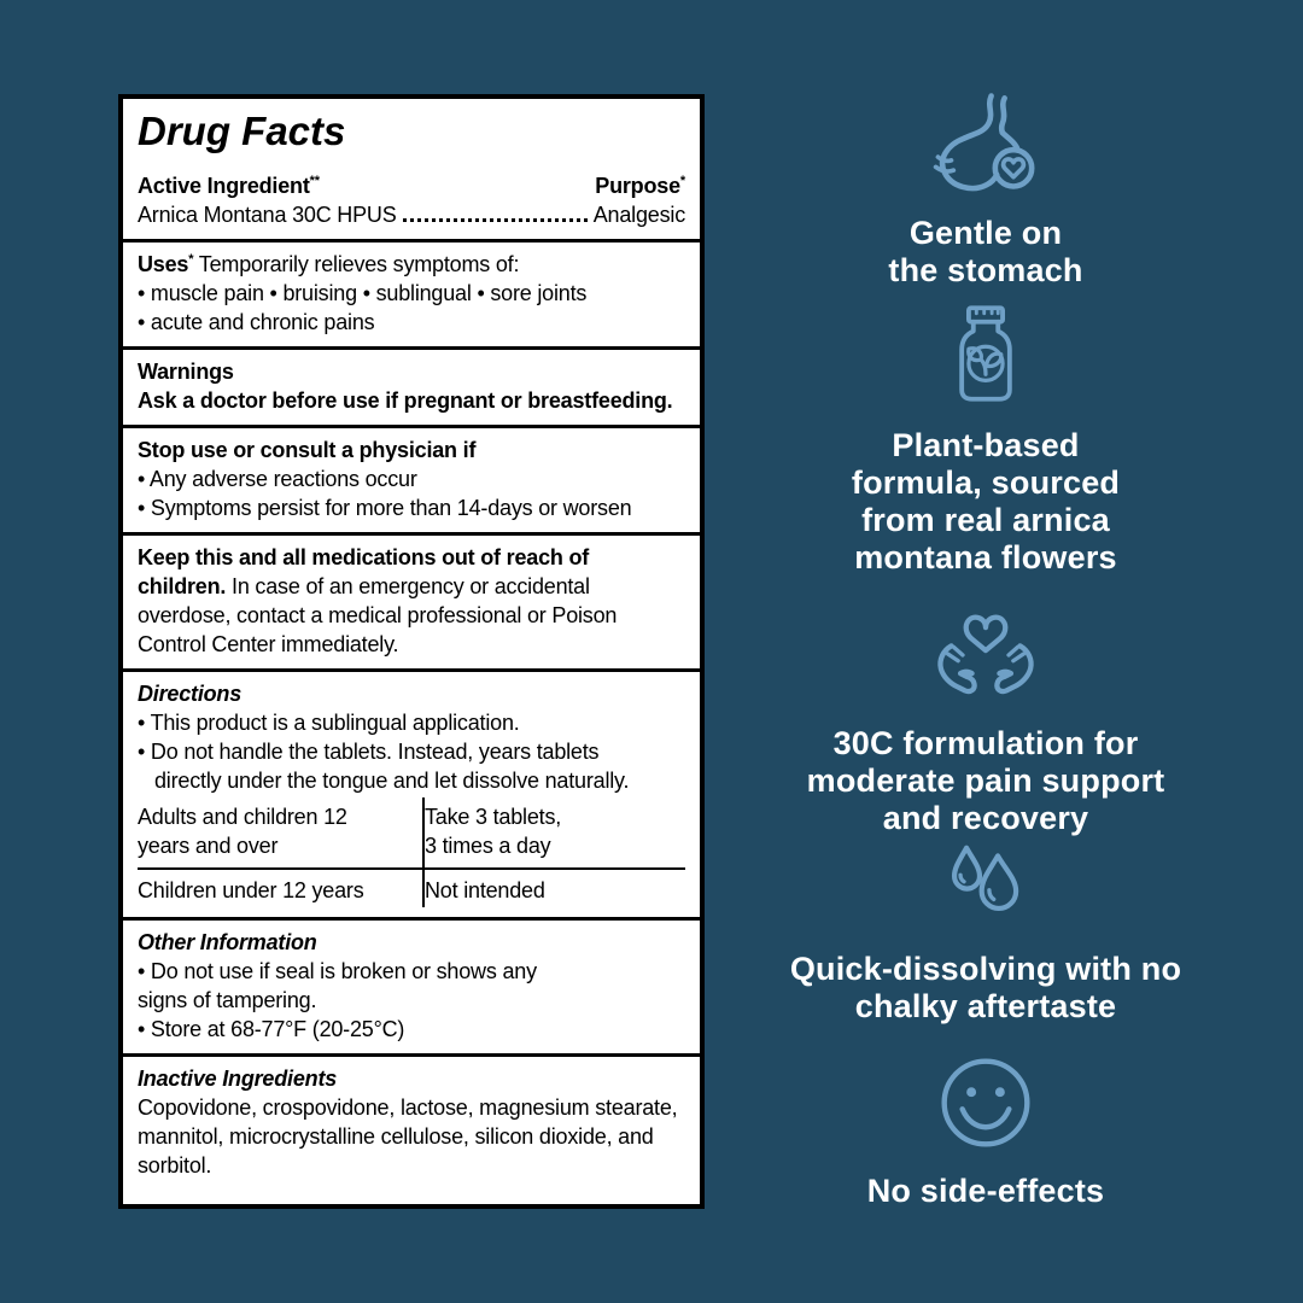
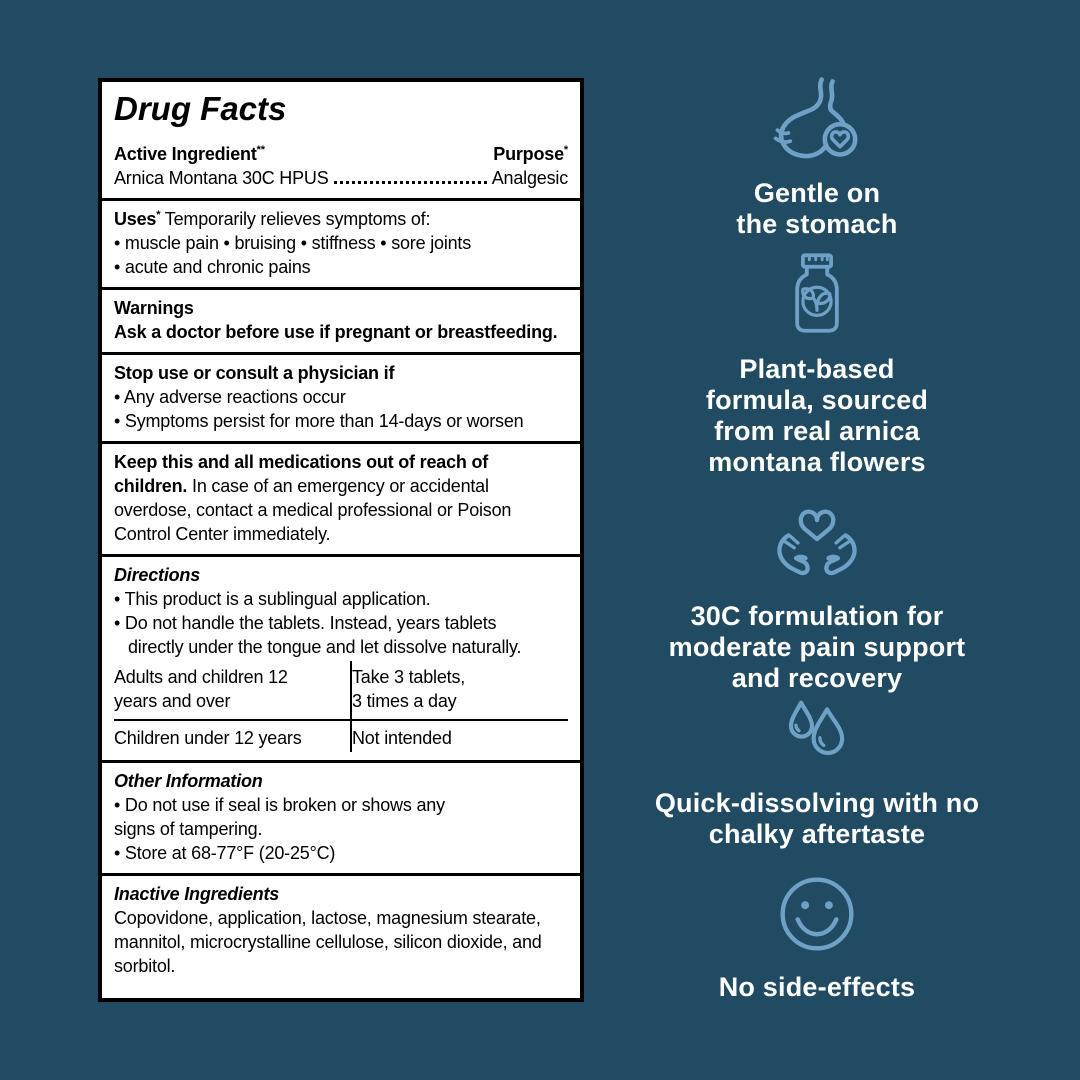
  Drug Facts
  Active Ingredient**
  Purpose*
  Arnica Montana 30C HPUS
  Analgesic
  Uses* Temporarily relieves symptoms of:
- • muscle pain • bruising • sublingual • sore joints
+ • muscle pain • bruising • stiffness • sore joints
  • acute and chronic pains
  Warnings
  Ask a doctor before use if pregnant or breastfeeding.
  Stop use or consult a physician if
  • Any adverse reactions occur
  • Symptoms persist for more than 14-days or worsen
  Keep this and all medications out of reach of
  children. In case of an emergency or accidental
  overdose, contact a medical professional or Poison
  Control Center immediately.
  Directions
  • This product is a sublingual application.
  • Do not handle the tablets. Instead, years tablets
  directly under the tongue and let dissolve naturally.
  Adults and children 12
  years and over
  Take 3 tablets,
  3 times a day
  Children under 12 years
  Not intended
  Other Information
  • Do not use if seal is broken or shows any
  signs of tampering.
  • Store at 68-77°F (20-25°C)
  Inactive Ingredients
- Copovidone, crospovidone, lactose, magnesium stearate, mannitol, microcrystalline cellulose, silicon dioxide, and sorbitol.
+ Copovidone, application, lactose, magnesium stearate, mannitol, microcrystalline cellulose, silicon dioxide, and sorbitol.
  Gentle on
  the stomach
  Plant-based
  formula, sourced
  from real arnica
  montana flowers
  30C formulation for
  moderate pain support
  and recovery
  Quick-dissolving with no
  chalky aftertaste
  No side-effects
